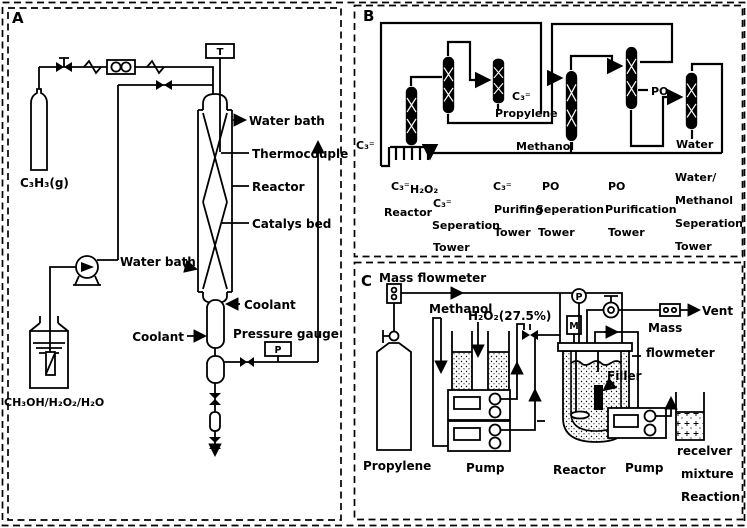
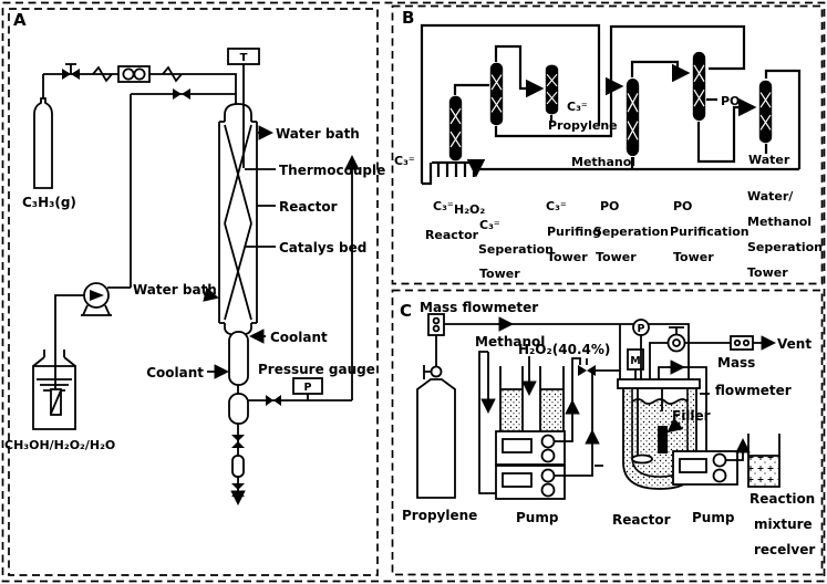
  A
  C₃H₃(g)
  T
  Water bath
  Thermocouple
  Reactor
  Catalys bd
  Water bath
  Coolant
  Coolant
  Pressure gage
  P
  CH₃OH/H₂O₂/H₂O
  B
  C₃⁼
  C₃⁼
  H₂O₂
  Methanol
  C₃⁼
  Propylene
  PO
  Water
  Reactor
  C₃⁼
  Seperation
  Tower
  C₃⁼
  Purifing
  Tower
  PO
  Seperation
  Tower
  PO
  Purification
  Tower
  Water/
  Methanol
  Seperation
  Tower
  C
  Mass flowmeter
  Propylene
  Methanol
- H₂O₂(27.5%)
+ H₂O₂(40.4%)
  Pump
  M
  P
  Vent
  Mass
  flowmeter
  Fille
  Pump
  Reactor
- recelver
+ Reaction
  mixture
- Reaction
+ recelver
